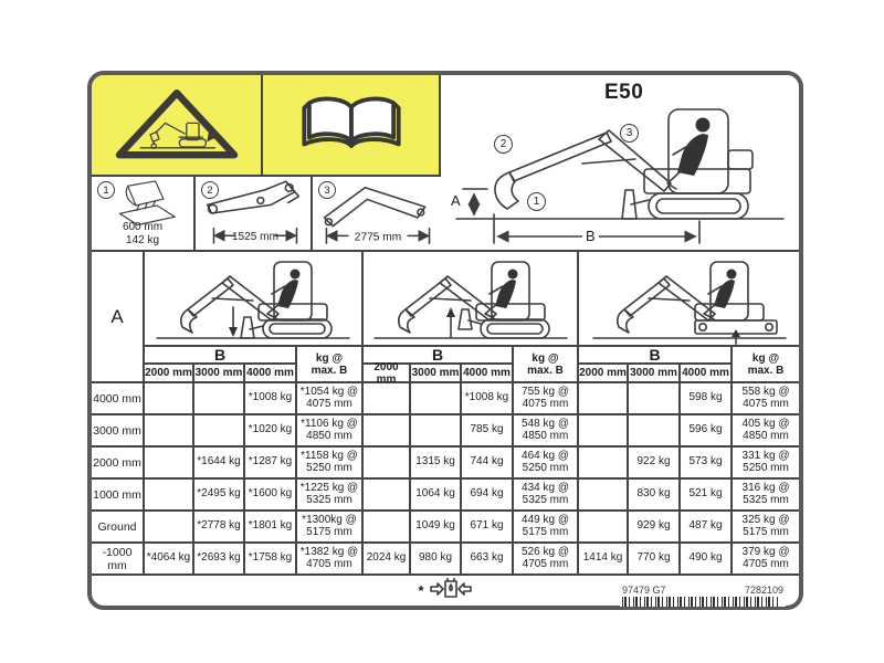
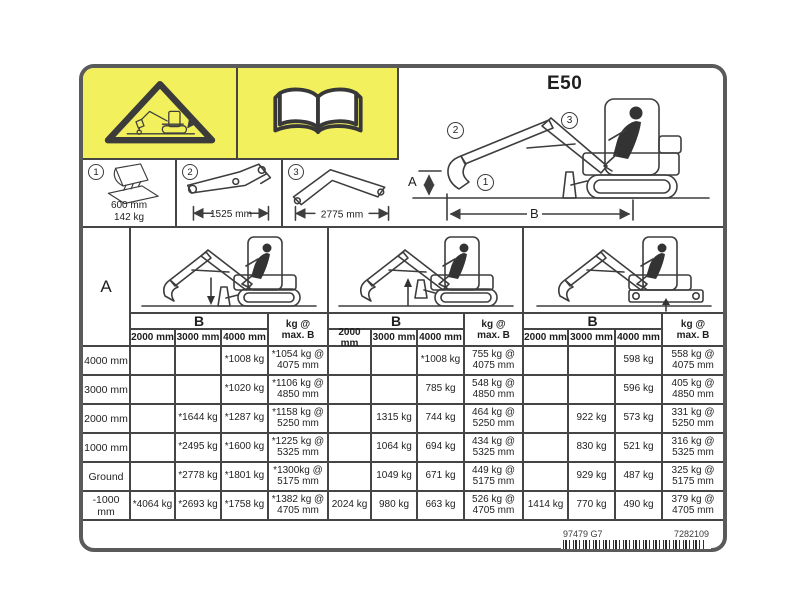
  1
  600 mm
  142 kg
  2
  1525 mm
  3
  2775 mm
  E50
  A
  B
  1
  2
  3
  A
  B
  kg @
  max. B
  2000 mm
  3000 mm
  4000 mm
  B
  kg @
  max. B
  2000 mm
  3000 mm
  4000 mm
  B
  kg @
  max. B
  2000 mm
  3000 mm
  4000 mm
  4000 mm
  *1008 kg
  *1054 kg @
  4075 mm
  *1008 kg
  755 kg @
  4075 mm
  598 kg
  558 kg @
  4075 mm
  3000 mm
  *1020 kg
  *1106 kg @
  4850 mm
  785 kg
  548 kg @
  4850 mm
  596 kg
  405 kg @
  4850 mm
  2000 mm
  *1644 kg
  *1287 kg
  *1158 kg @
  5250 mm
  1315 kg
  744 kg
  464 kg @
  5250 mm
  922 kg
  573 kg
  331 kg @
  5250 mm
  1000 mm
  *2495 kg
  *1600 kg
  *1225 kg @
  5325 mm
  1064 kg
  694 kg
  434 kg @
  5325 mm
  830 kg
  521 kg
  316 kg @
  5325 mm
  Ground
  *2778 kg
  *1801 kg
  *1300kg @
  5175 mm
  1049 kg
  671 kg
  449 kg @
  5175 mm
  929 kg
  487 kg
  325 kg @
  5175 mm
  -1000 mm
  *4064 kg
  *2693 kg
  *1758 kg
  *1382 kg @
  4705 mm
  2024 kg
  980 kg
  663 kg
  526 kg @
  4705 mm
  1414 kg
  770 kg
  490 kg
  379 kg @
  4705 mm
- *
  97479 G7
  7282109
